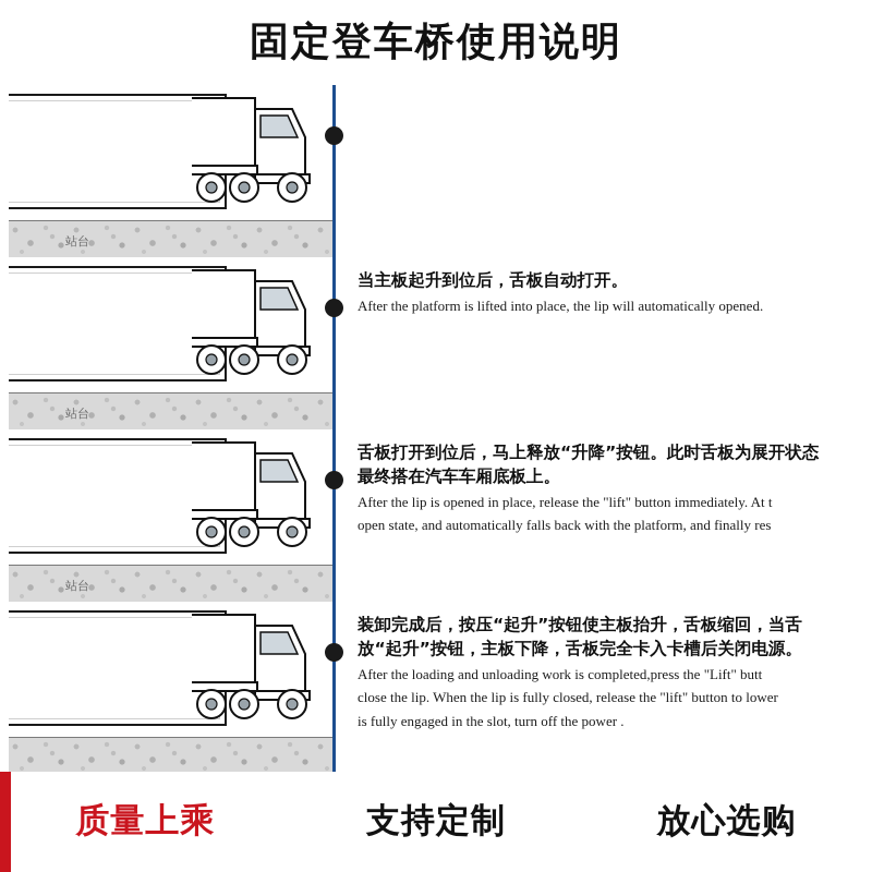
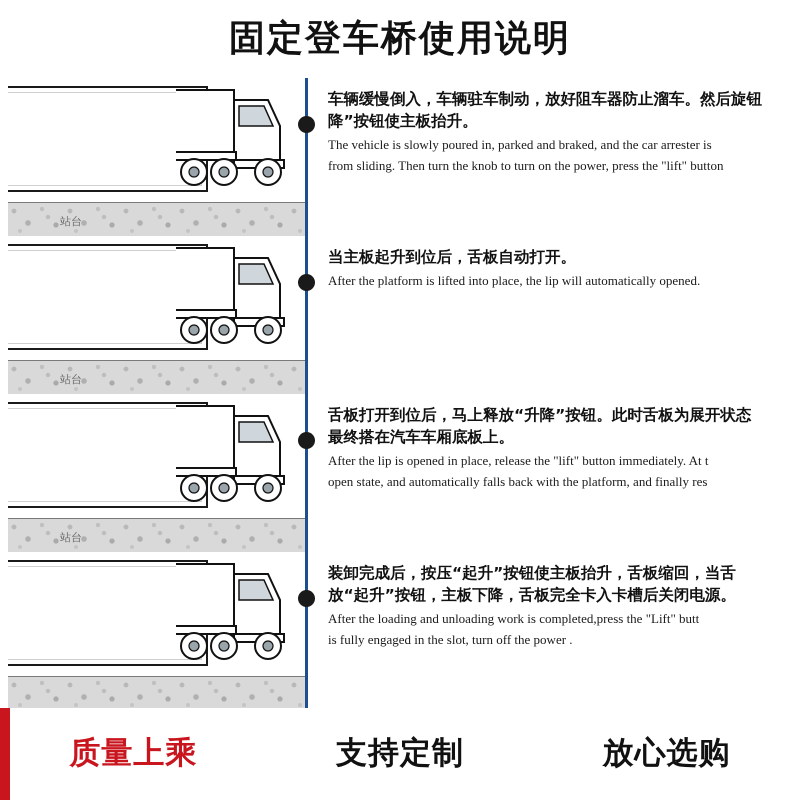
  固定登车桥使用说明
  站台
+ 车辆缓慢倒入，车辆驻车制动，放好阻车器防止溜车。然后旋钮
+ 降”按钮使主板抬升。
+ The vehicle is slowly poured in, parked and braked, and the car arrester is
+ from sliding. Then turn the knob to turn on the power, press the "lift" button
  站台
  当主板起升到位后，舌板自动打开。
  After the platform is lifted into place, the lip will automatically opened.
  站台
  舌板打开到位后，马上释放“升降”按钮。此时舌板为展开状态
  最终搭在汽车车厢底板上。
  After the lip is opened in place, release the "lift" button immediately. At t
  open state, and automatically falls back with the platform, and finally res
  装卸完成后，按压“起升”按钮使主板抬升，舌板缩回，当舌
  放“起升”按钮，主板下降，舌板完全卡入卡槽后关闭电源。
  After the loading and unloading work is completed,press the "Lift" butt
- close the lip. When the lip is fully closed, release the "lift" button to lower
  is fully engaged in the slot, turn off the power .
  质量上乘
  支持定制
  放心选购
